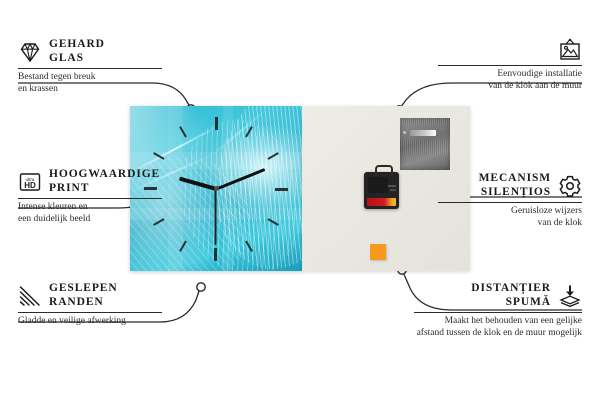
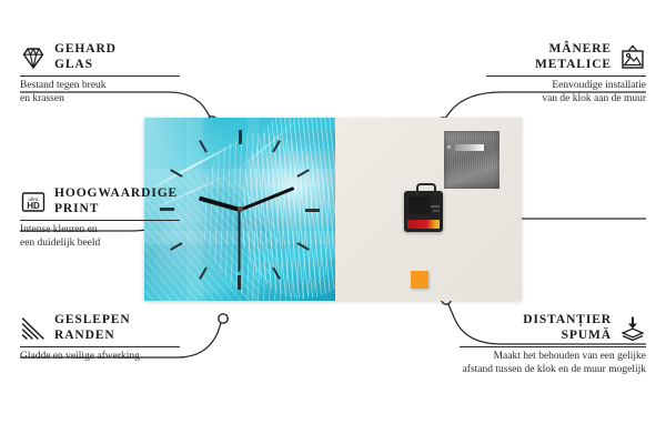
  GEHARD
  GLAS
  Bestand tegen breuk
  en krassen
  HD
  HOOGWAARDIGE
  PRINT
  Intense kleuren en
  een duidelijk beeld
  GESLEPEN
  RANDEN
  Gladde en veilige afwerking
+ MÂNERE
+ METALICE
  Eenvoudige installatie
  van de klok aan de muur
- MECANISM
- SILENȚIOS
- Geruisloze wijzers
- van de klok
  DISTANȚIER
  SPUMĂ
  Maakt het behouden van een gelijke
  afstand tussen de klok en de muur mogelijk
